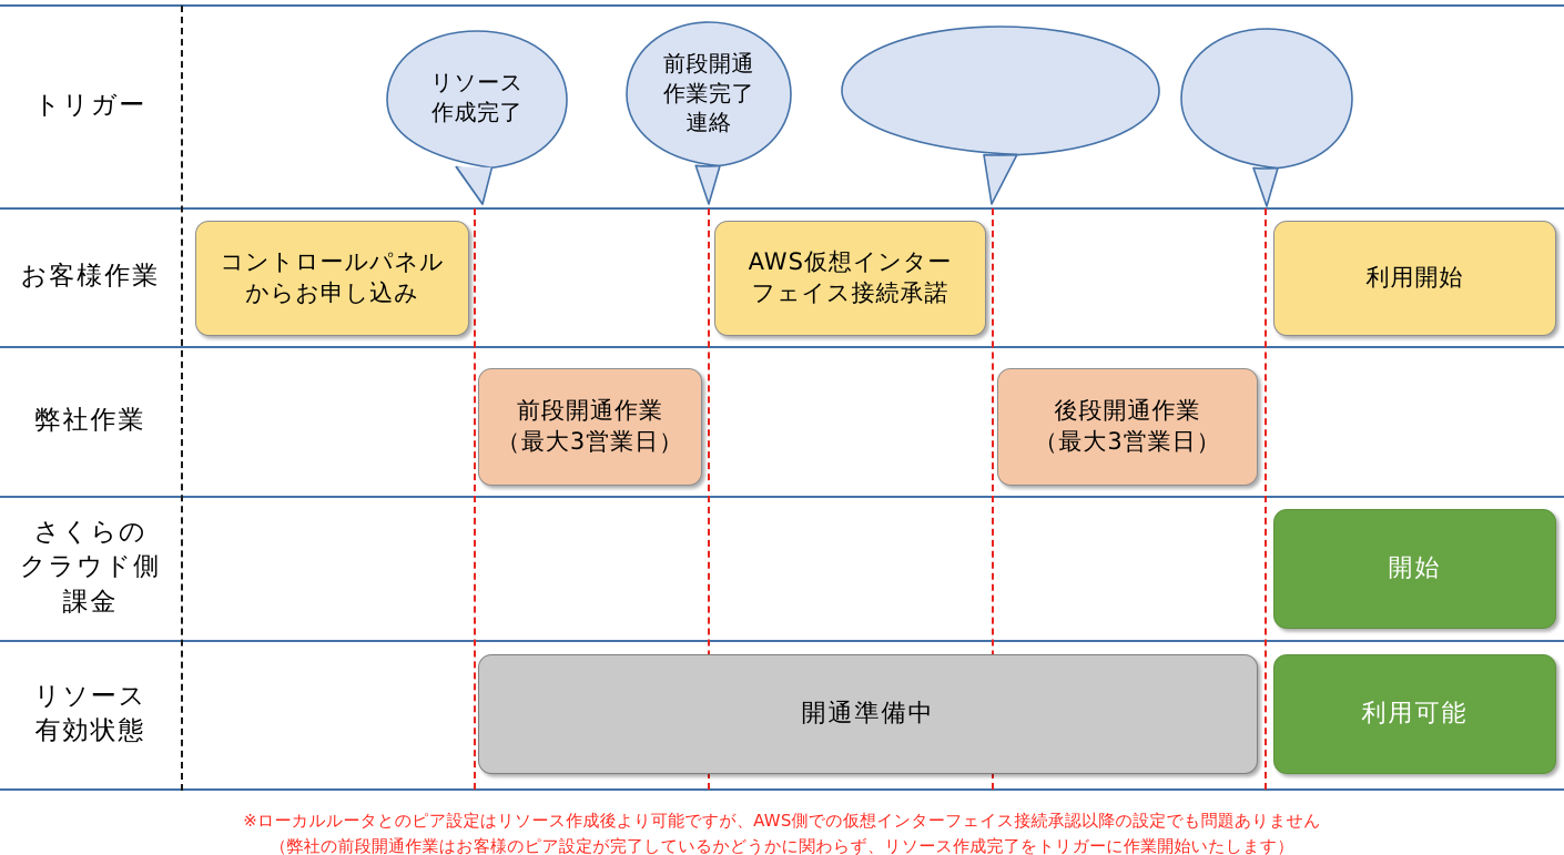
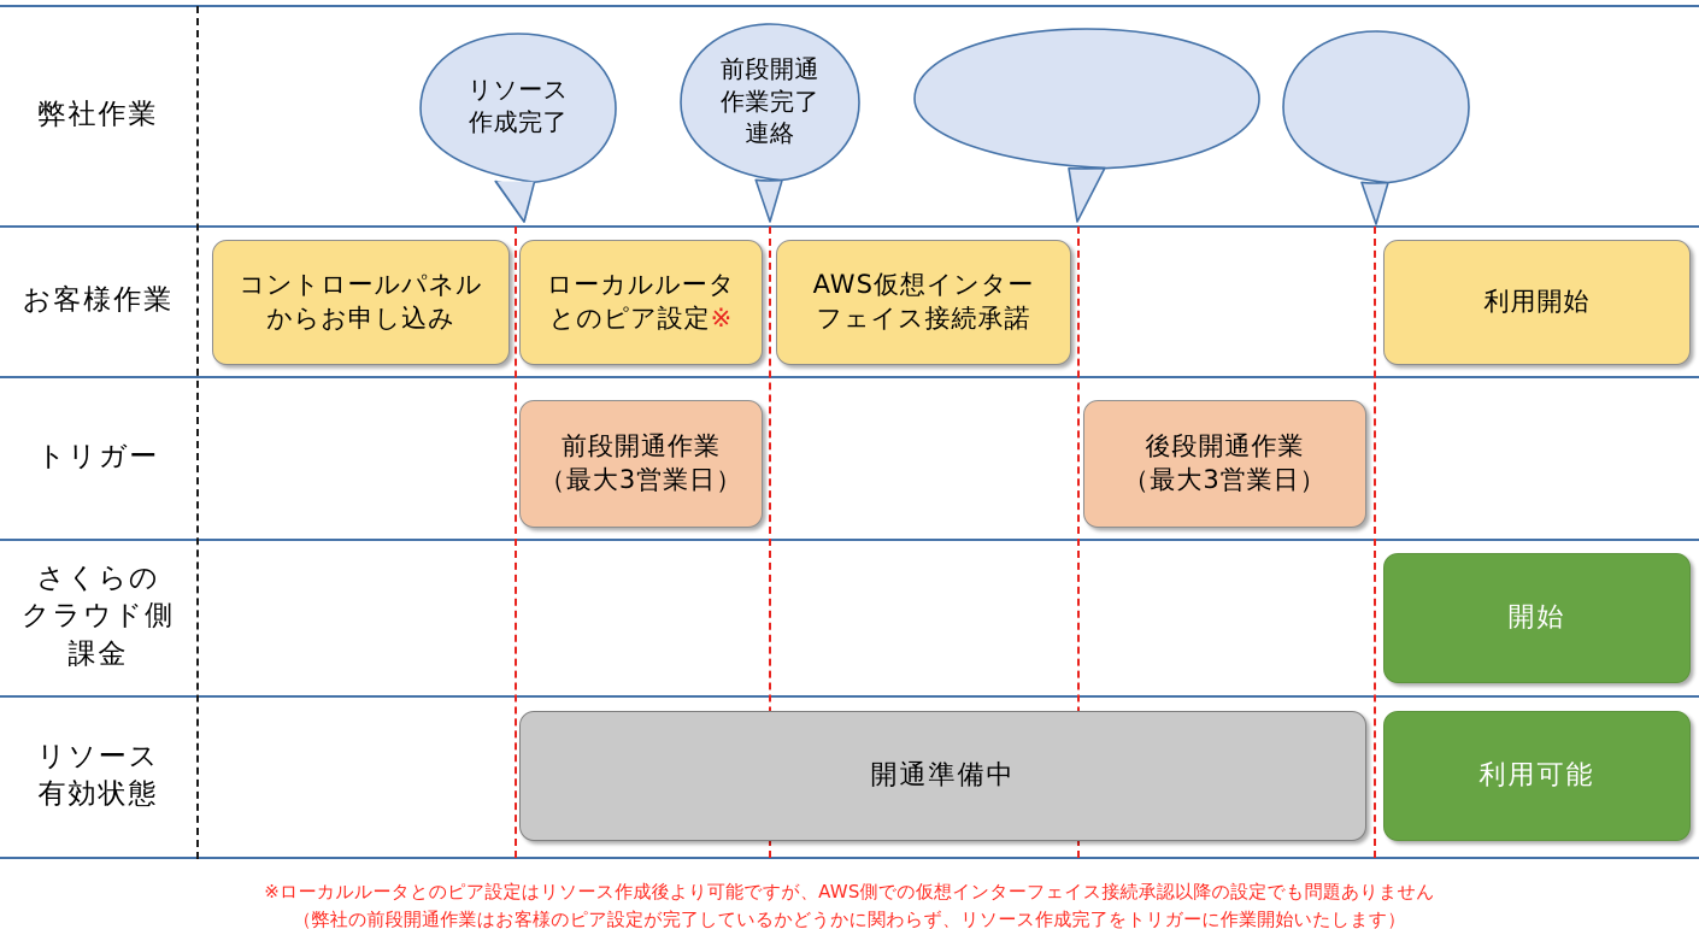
- トリガー
+ 弊社作業
  お客様作業
- 弊社作業
+ トリガー
  さくらの
  クラウド側
  課金
  リソース
  有効状態
  リソース
  作成完了
  前段開通
  作業完了
  連絡
  コントロールパネル
  からお申し込み
+ ローカルルータ
+ とのピア設定※
  AWS仮想インター
  フェイス接続承諾
  利用開始
  前段開通作業
  （最大3営業日）
  後段開通作業
  （最大3営業日）
  開始
  開通準備中
  利用可能
  ※ローカルルータとのピア設定はリソース作成後より可能ですが、AWS側での仮想インターフェイス接続承認以降の設定でも問題ありません
  （弊社の前段開通作業はお客様のピア設定が完了しているかどうかに関わらず、リソース作成完了をトリガーに作業開始いたします）
